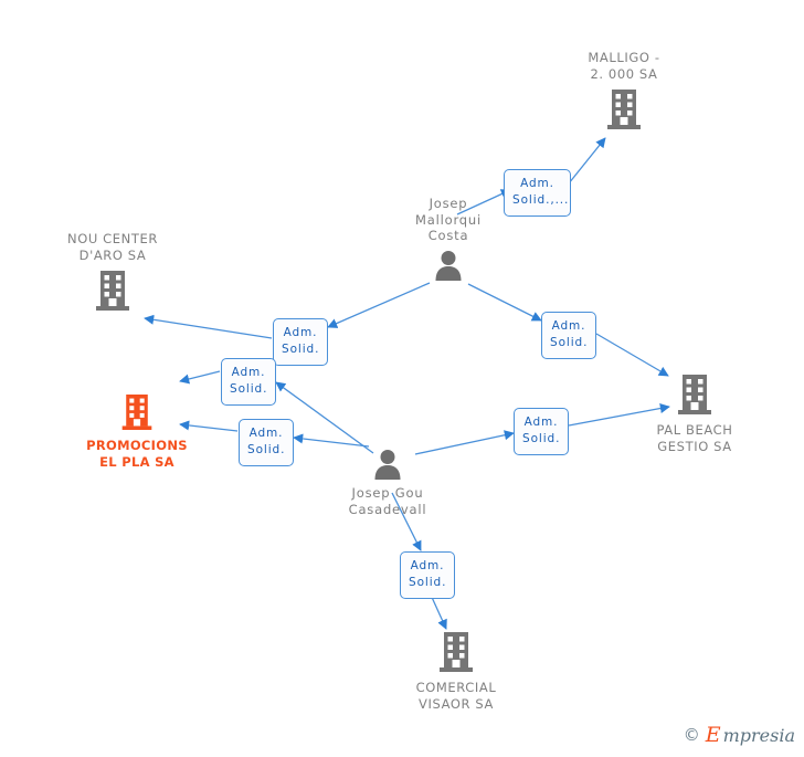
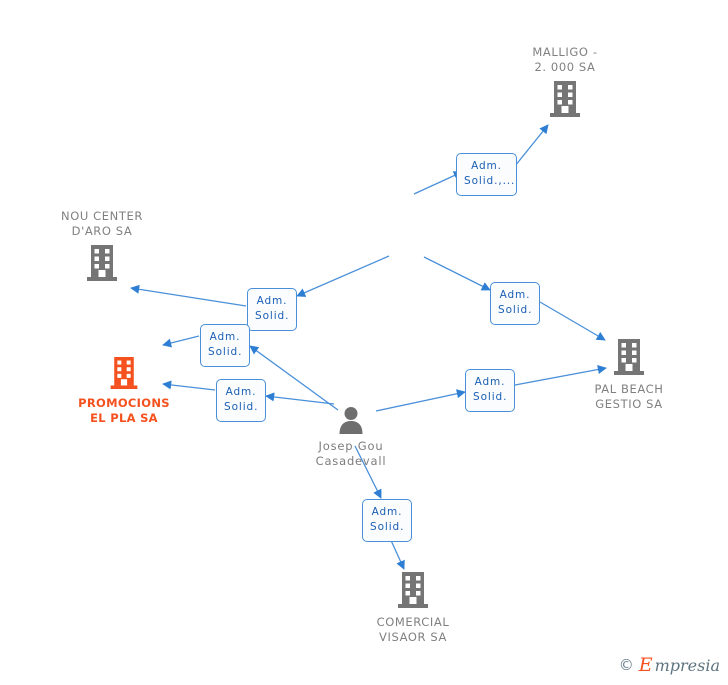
  Adm.
  Solid.,...
  Adm.
  Solid.
  Adm.
  Solid.
  Adm.
  Solid.
  Adm.
  Solid.
  Adm.
  Solid.
  Adm.
  Solid.
  MALLIGO -
  2. 000 SA
  NOU CENTER
  D'ARO SA
  PROMOCIONS
  EL PLA SA
  PAL BEACH
  GESTIO SA
  COMERCIAL
  VISAOR SA
- Josep
- Mallorqui
- Costa
  Josep Gou
  Casadevall
  ©
  E
  mpresia
